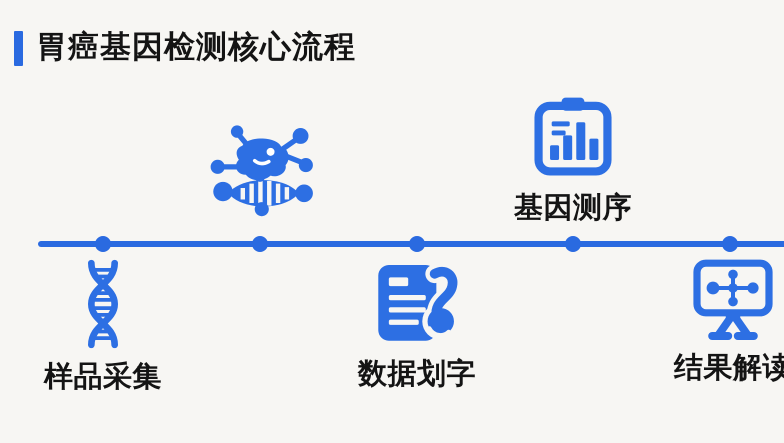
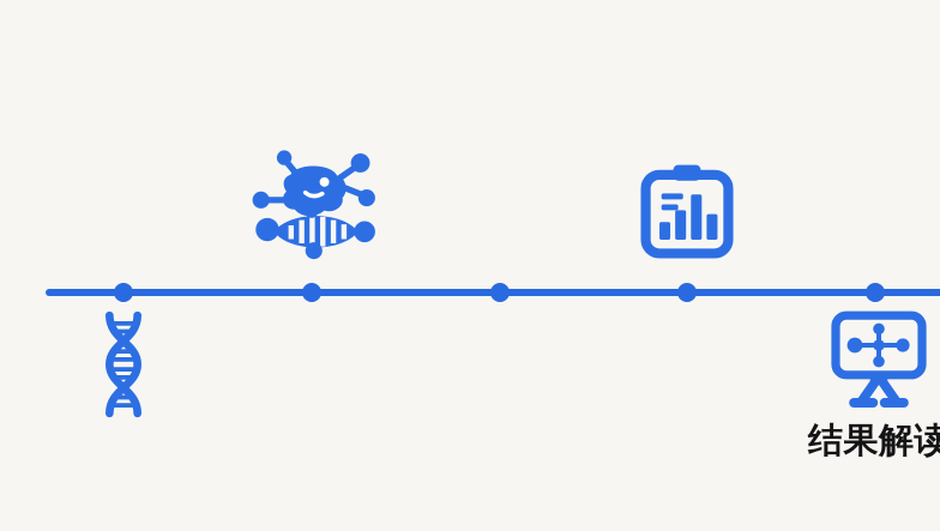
- 胃癌基因检测核心流程
- 样品采集
- 数据划字
- 基因测序
  结果解读
